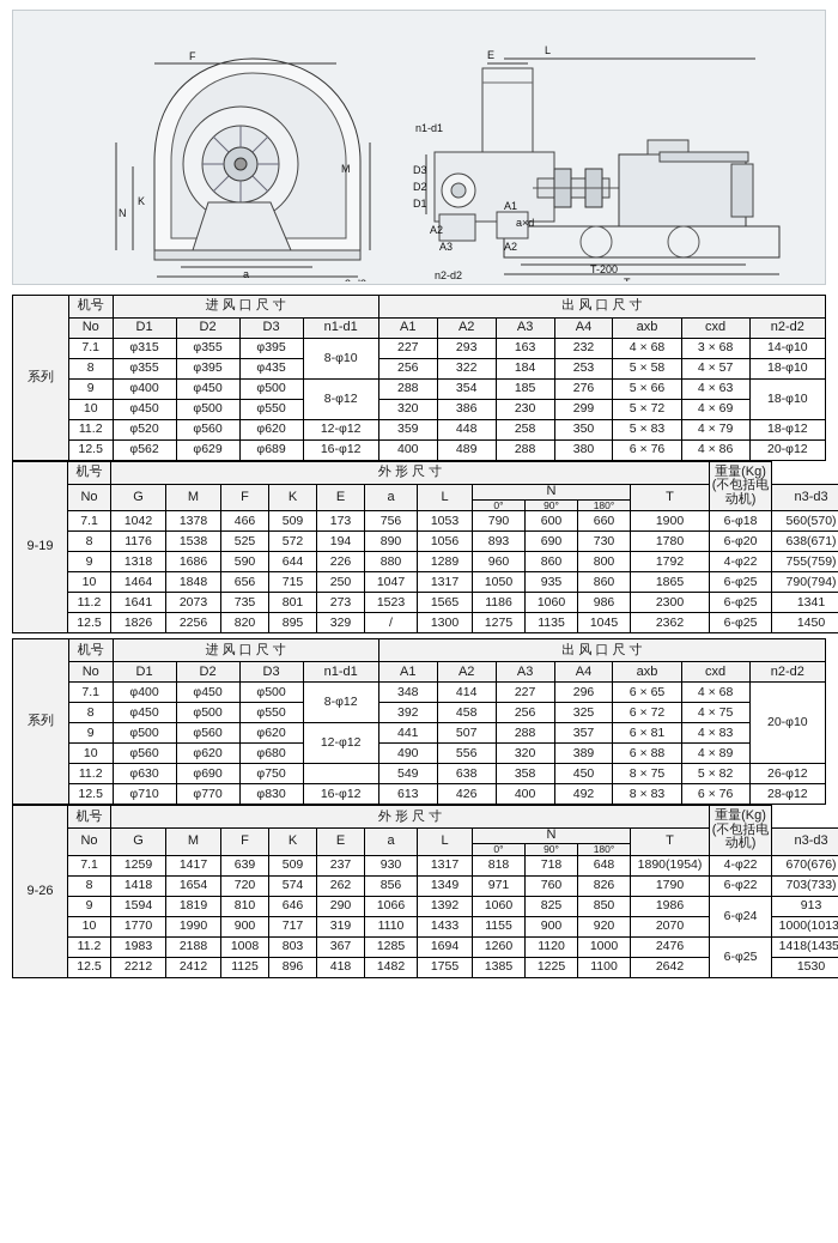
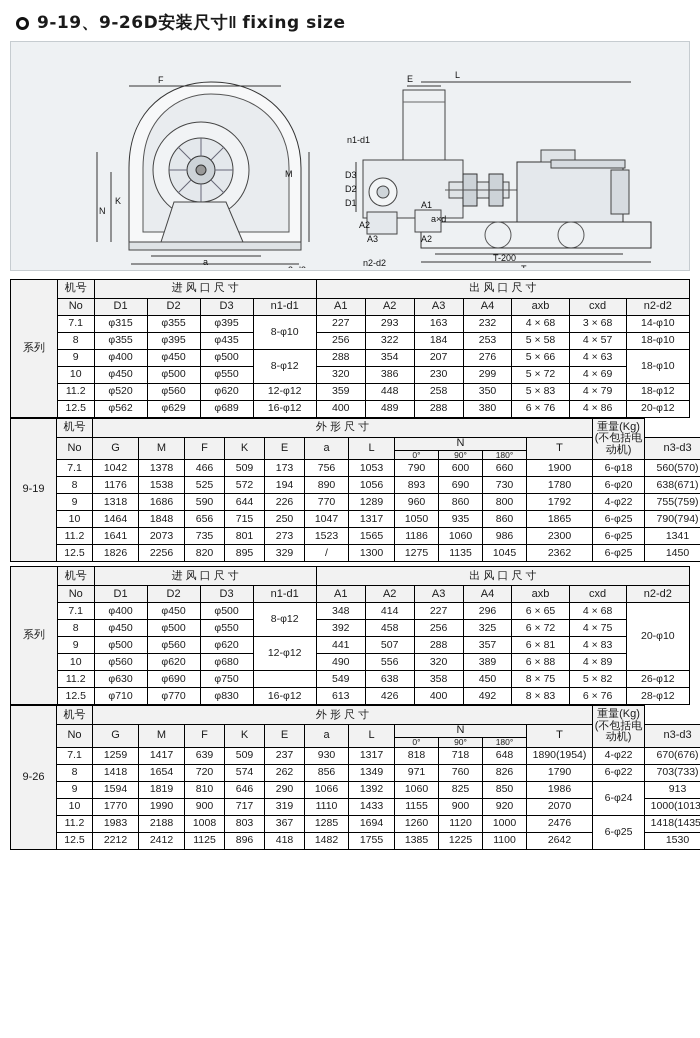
+ 9-19、9-26D安装尺寸‖ fixing size
  F
  M
  K
  N
  a
  E
  L
  n1-d1
  D3
  D2
  D1
  A1
  A2
  A3
  A2
  a×d
  n2-d2
  T-200
  系列	机号	进 风 口 尺 寸	出 风 口 尺 寸
  No	D1	D2	D3	n1-d1	A1	A2	A3	A4	axb	cxd	n2-d2
  7.1	φ315	φ355	φ395	8-φ10	227	293	163	232	4 × 68	3 × 68	14-φ10
  8	φ355	φ395	φ435	256	322	184	253	5 × 58	4 × 57	18-φ10
- 9	φ400	φ450	φ500	8-φ12	288	354	185	276	5 × 66	4 × 63	18-φ10
+ 9	φ400	φ450	φ500	8-φ12	288	354	207	276	5 × 66	4 × 63	18-φ10
  10	φ450	φ500	φ550	320	386	230	299	5 × 72	4 × 69
  11.2	φ520	φ560	φ620	12-φ12	359	448	258	350	5 × 83	4 × 79	18-φ12
  12.5	φ562	φ629	φ689	16-φ12	400	489	288	380	6 × 76	4 × 86	20-φ12
  9-19	机号	外 形 尺 寸	重量(Kg)(不包括电动机)
  No	G	M	F	K	E	a	L	N 0° 90° 180°	T	n3-d3
  7.1	1042	1378	466	509	173	756	1053	790	600	660	1900	6-φ18	560(570)
  8	1176	1538	525	572	194	890	1056	893	690	730	1780	6-φ20	638(671)
- 9	1318	1686	590	644	226	880	1289	960	860	800	1792	4-φ22	755(759)
+ 9	1318	1686	590	644	226	770	1289	960	860	800	1792	4-φ22	755(759)
  10	1464	1848	656	715	250	1047	1317	1050	935	860	1865	6-φ25	790(794)
  11.2	1641	2073	735	801	273	1523	1565	1186	1060	986	2300	6-φ25	1341
  12.5	1826	2256	820	895	329	/	1300	1275	1135	1045	2362	6-φ25	1450
  系列	机号	进 风 口 尺 寸	出 风 口 尺 寸
  No	D1	D2	D3	n1-d1	A1	A2	A3	A4	axb	cxd	n2-d2
  7.1	φ400	φ450	φ500	8-φ12	348	414	227	296	6 × 65	4 × 68	20-φ10
  8	φ450	φ500	φ550	392	458	256	325	6 × 72	4 × 75
  9	φ500	φ560	φ620	12-φ12	441	507	288	357	6 × 81	4 × 83
  10	φ560	φ620	φ680	490	556	320	389	6 × 88	4 × 89
  11.2	φ630	φ690	φ750		549	638	358	450	8 × 75	5 × 82	26-φ12
  12.5	φ710	φ770	φ830	16-φ12	613	426	400	492	8 × 83	6 × 76	28-φ12
  9-26	机号	外 形 尺 寸	重量(Kg)(不包括电动机)
  No	G	M	F	K	E	a	L	N 0° 90° 180°	T	n3-d3
  7.1	1259	1417	639	509	237	930	1317	818	718	648	1890(1954)	4-φ22	670(676)
  8	1418	1654	720	574	262	856	1349	971	760	826	1790	6-φ22	703(733)
  9	1594	1819	810	646	290	1066	1392	1060	825	850	1986	6-φ24	913
  10	1770	1990	900	717	319	1110	1433	1155	900	920	2070	1000(1013
  11.2	1983	2188	1008	803	367	1285	1694	1260	1120	1000	2476	6-φ25	1418(1435
  12.5	2212	2412	1125	896	418	1482	1755	1385	1225	1100	2642	1530
